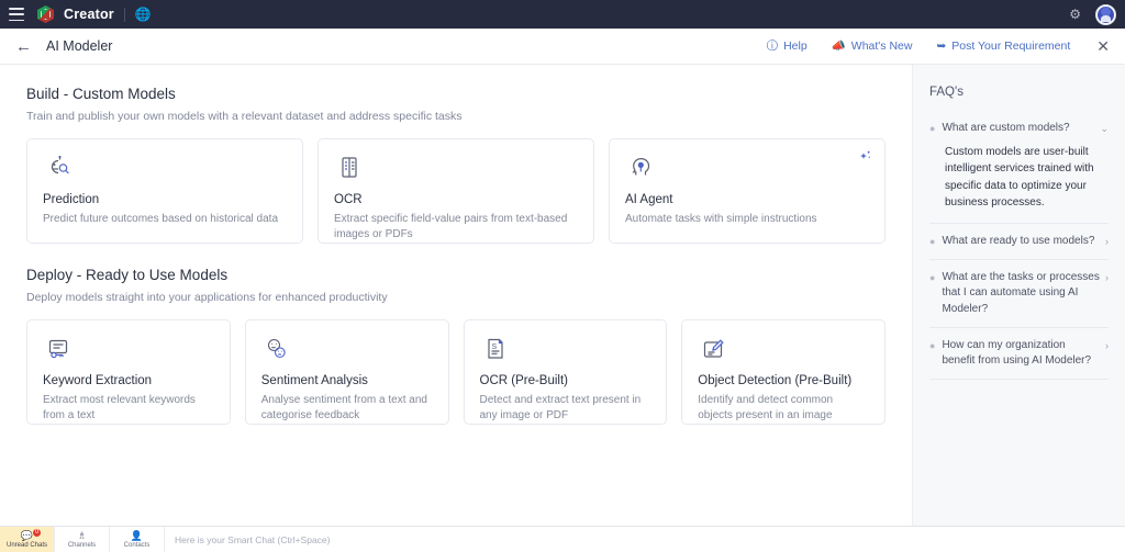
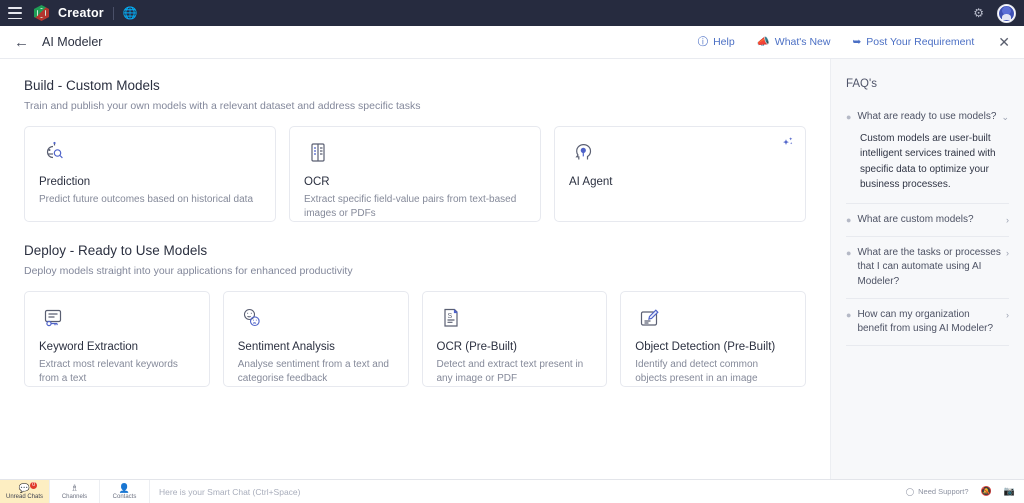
  Creator
  🌐
  ⚙
  ←
  AI Modeler
  ⓘ
  Help
  📣
  What's New
  ➥
  Post Your Requirement
  ✕
  Build - Custom Models
  Train and publish your own models with a relevant dataset and address specific tasks
  Prediction
  Predict future outcomes based on historical data
  OCR
  Extract specific field-value pairs from text-based images or PDFs
  AI Agent
- Automate tasks with simple instructions
  Deploy - Ready to Use Models
  Deploy models straight into your applications for enhanced productivity
  Keyword Extraction
  Extract most relevant keywords from a text
  Sentiment Analysis
  Analyse sentiment from a text and categorise feedback
  OCR (Pre-Built)
  Detect and extract text present in any image or PDF
  Object Detection (Pre-Built)
  Identify and detect common objects present in an image
  FAQ's
  ●
- What are custom models?
+ What are ready to use models?
  ⌄
  Custom models are user-built intelligent services trained with specific data to optimize your business processes.
  ●
- What are ready to use models?
+ What are custom models?
  ›
  ●
  What are the tasks or processes that I can automate using AI Modeler?
  ›
  ●
  How can my organization benefit from using AI Modeler?
  ›
  💬
  ♗
  👤
  Here is your Smart Chat (Ctrl+Space)
+ ◯
+ Need Support?
+ 🔕
+ 📷
